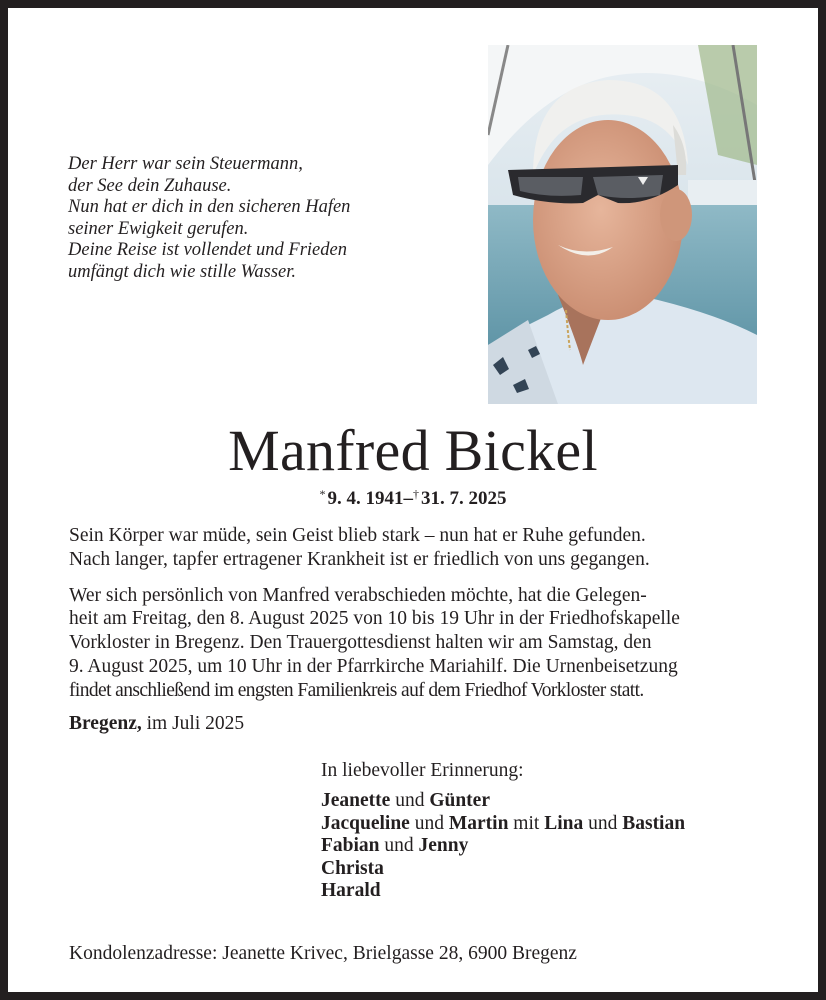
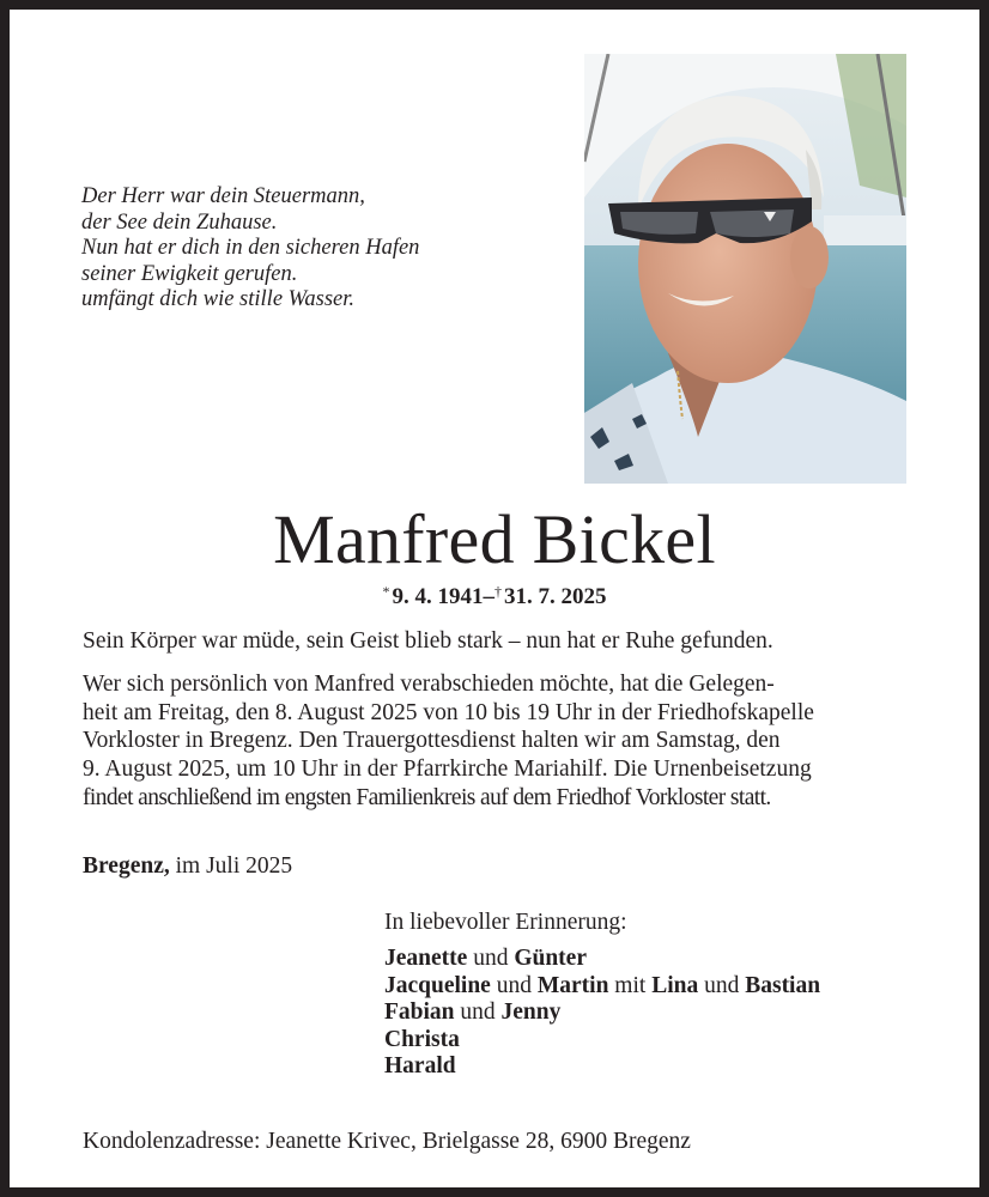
- Der Herr war sein Steuermann,
+ Der Herr war dein Steuermann,
  der See dein Zuhause.
  Nun hat er dich in den sicheren Hafen
  seiner Ewigkeit gerufen.
- Deine Reise ist vollendet und Frieden
  umfängt dich wie stille Wasser.
  Manfred Bickel
  * 9. 4. 1941–† 31. 7. 2025
  Sein Körper war müde, sein Geist blieb stark – nun hat er Ruhe gefunden.
- Nach langer, tapfer ertragener Krankheit ist er friedlich von uns gegangen.
  Wer sich persönlich von Manfred verabschieden möchte, hat die Gelegen-
  heit am Freitag, den 8. August 2025 von 10 bis 19 Uhr in der Friedhofskapelle
  Vorkloster in Bregenz. Den Trauergottesdienst halten wir am Samstag, den
  9. August 2025, um 10 Uhr in der Pfarrkirche Mariahilf. Die Urnenbeisetzung
  findet anschließend im engsten Familienkreis auf dem Friedhof Vorkloster statt.
  Bregenz, im Juli 2025
  In liebevoller Erinnerung:
  Jeanette und Günter
  Jacqueline und Martin mit Lina und Bastian
  Fabian und Jenny
  Christa
  Harald
  Kondolenzadresse: Jeanette Krivec, Brielgasse 28, 6900 Bregenz
